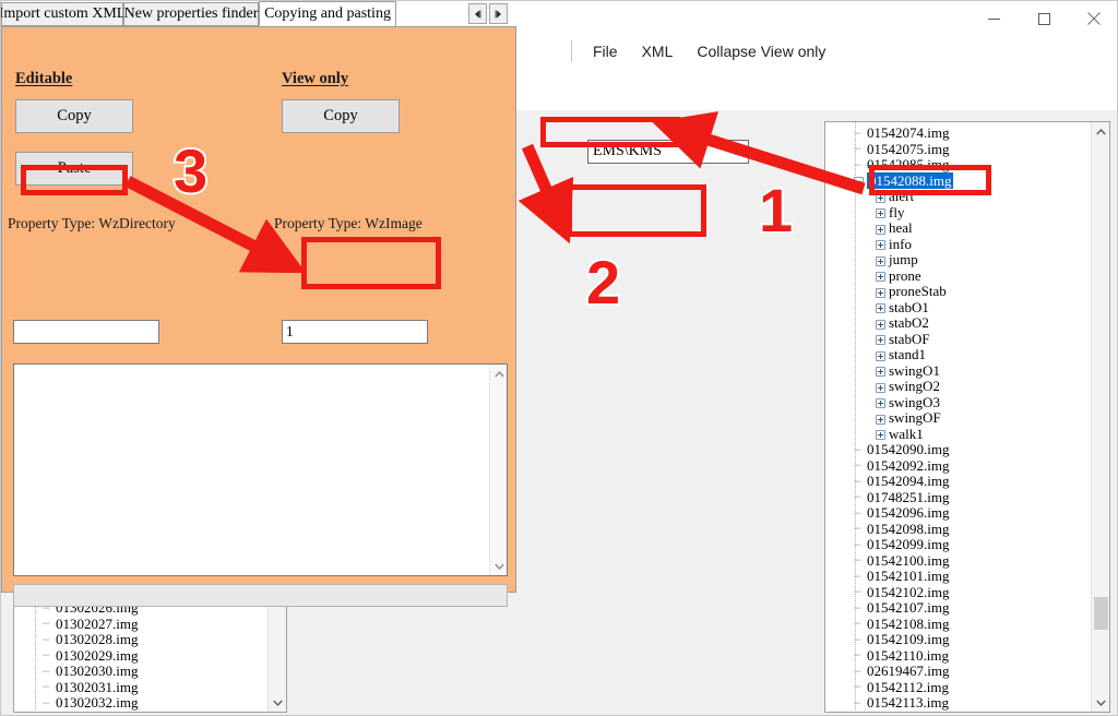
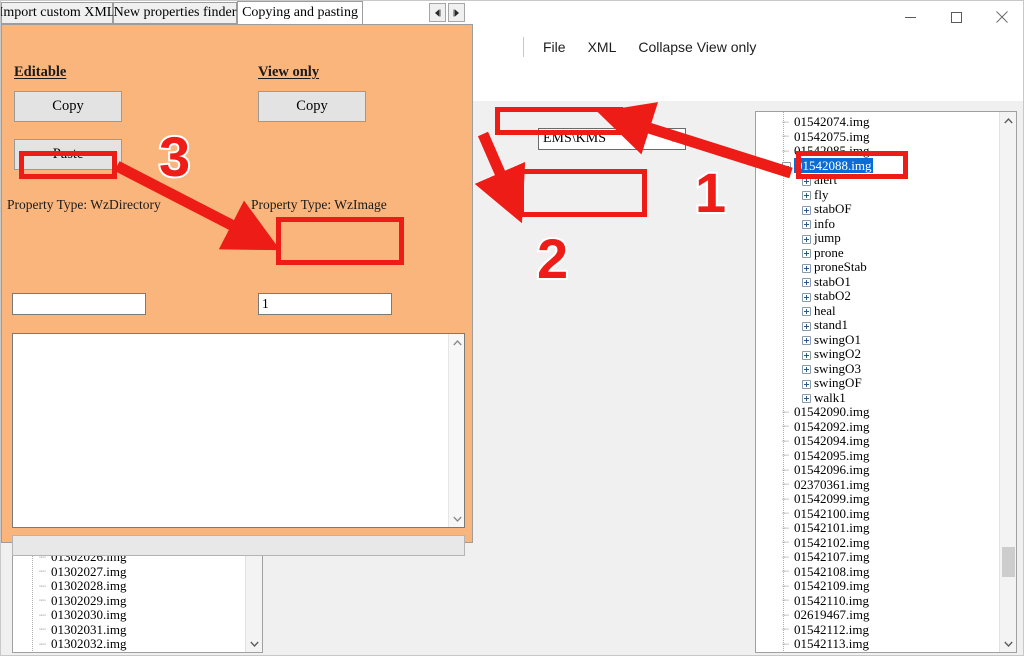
  File
  XML
  Collapse View only
  EMS\KMS
  ┈ 01302026.img
  ┈ 01302027.img
  ┈ 01302028.img
  ┈ 01302029.img
  ┈ 01302030.img
  ┈ 01302031.img
  ┈ 01302032.img
  Import custom XML
  New properties finder
  Copying and pasting
  Editable
  Copy
  Paste
  Property Type: WzDirectory
  View only
  Copy
  Property Type: WzImage
  1
  ┈ 01542074.img
  ┈ 01542075.img
  ┈ 01542085.img
  01542088.img
  alert
  fly
- heal
+ stabOF
  info
  jump
  prone
  proneStab
  stabO1
  stabO2
- stabOF
+ heal
  stand1
  swingO1
  swingO2
  swingO3
  swingOF
  walk1
  ┈ 01542090.img
  ┈ 01542092.img
  ┈ 01542094.img
- ┈ 01748251.img
+ ┈ 01542095.img
  ┈ 01542096.img
- ┈ 01542098.img
+ ┈ 02370361.img
  ┈ 01542099.img
  ┈ 01542100.img
  ┈ 01542101.img
  ┈ 01542102.img
  ┈ 01542107.img
  ┈ 01542108.img
  ┈ 01542109.img
  ┈ 01542110.img
  ┈ 02619467.img
  ┈ 01542112.img
  ┈ 01542113.img
  3
  2
  1
